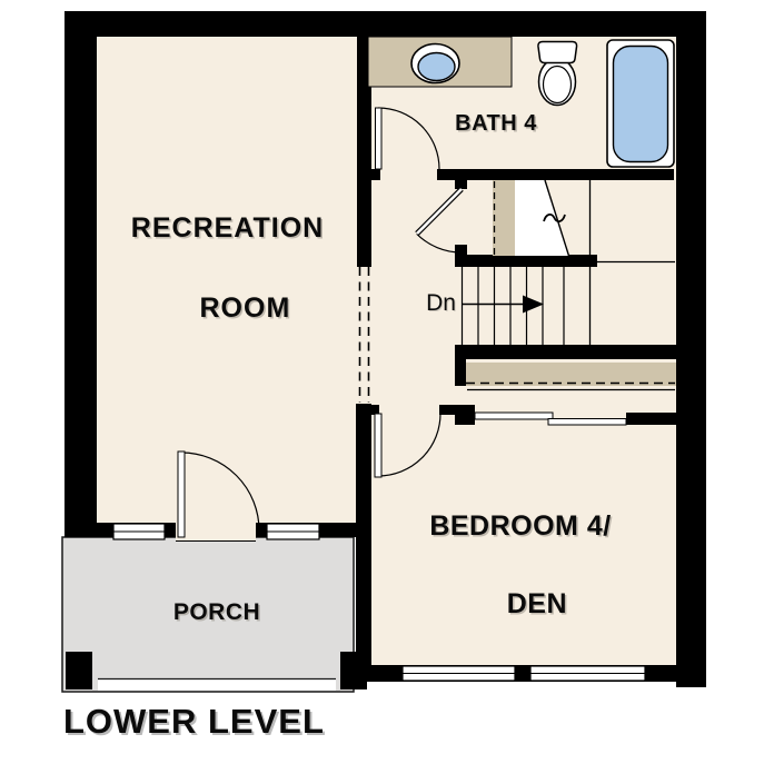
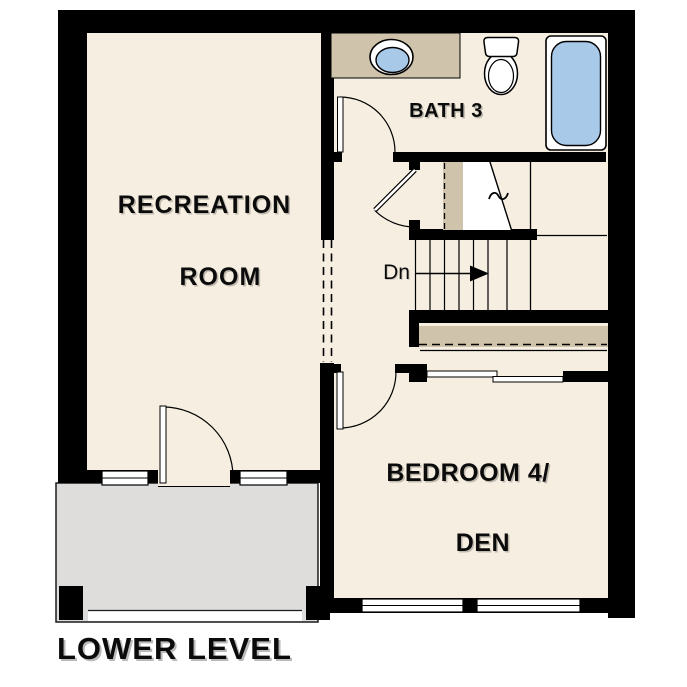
  RECREATION
  ROOM
- BATH 4
+ BATH 3
  BEDROOM 4/
  DEN
- PORCH
  Dn
  LOWER LEVEL
